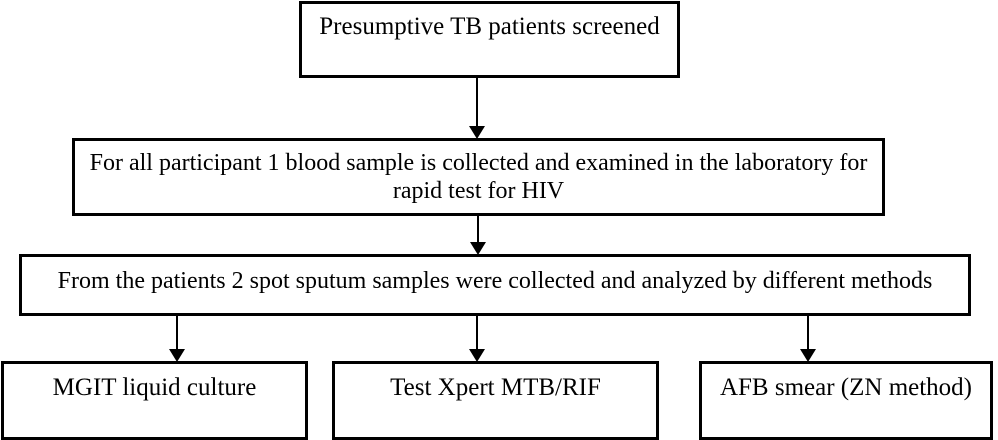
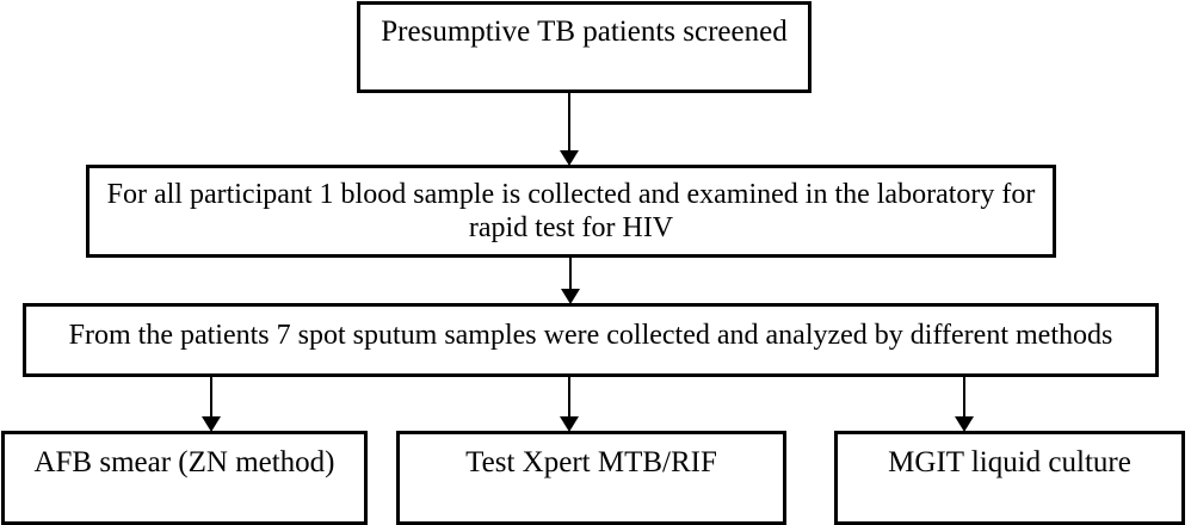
  Presumptive TB patients screened
  For all participant 1 blood sample is collected and examined in the laboratory for rapid test for HIV
- From the patients 2 spot sputum samples were collected and analyzed by different methods
+ From the patients 7 spot sputum samples were collected and analyzed by different methods
- MGIT liquid culture
+ AFB smear (ZN method)
  Test Xpert MTB/RIF
- AFB smear (ZN method)
+ MGIT liquid culture
